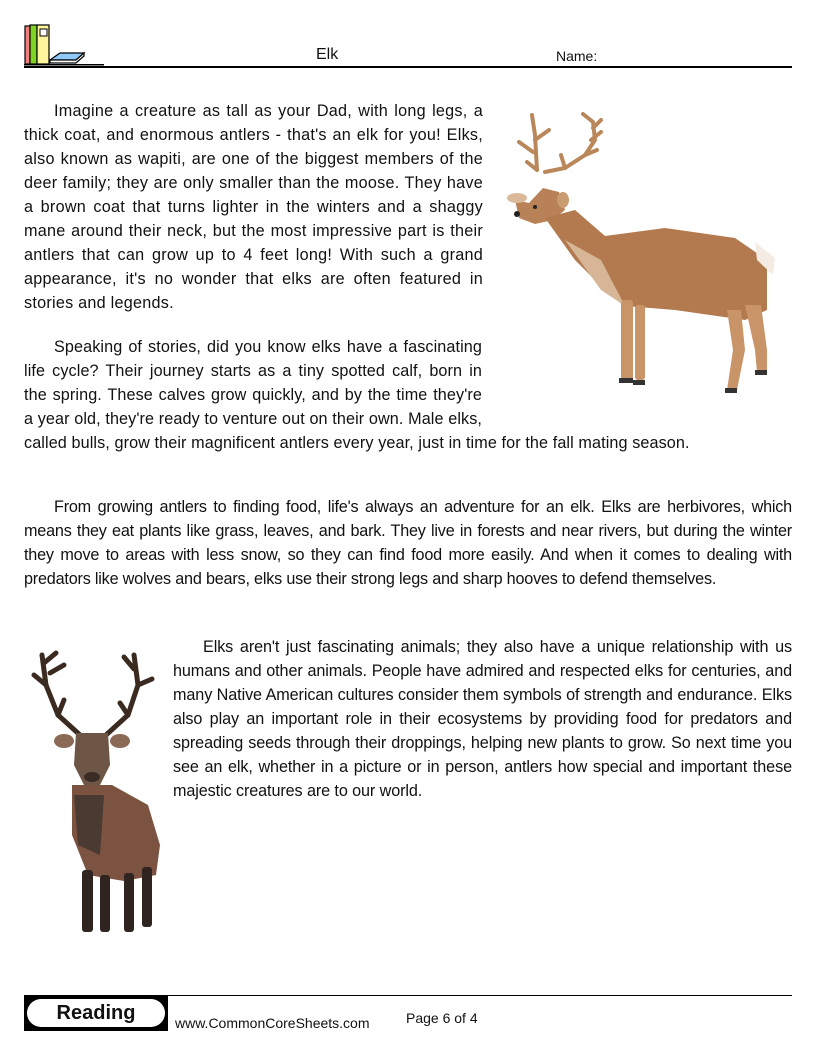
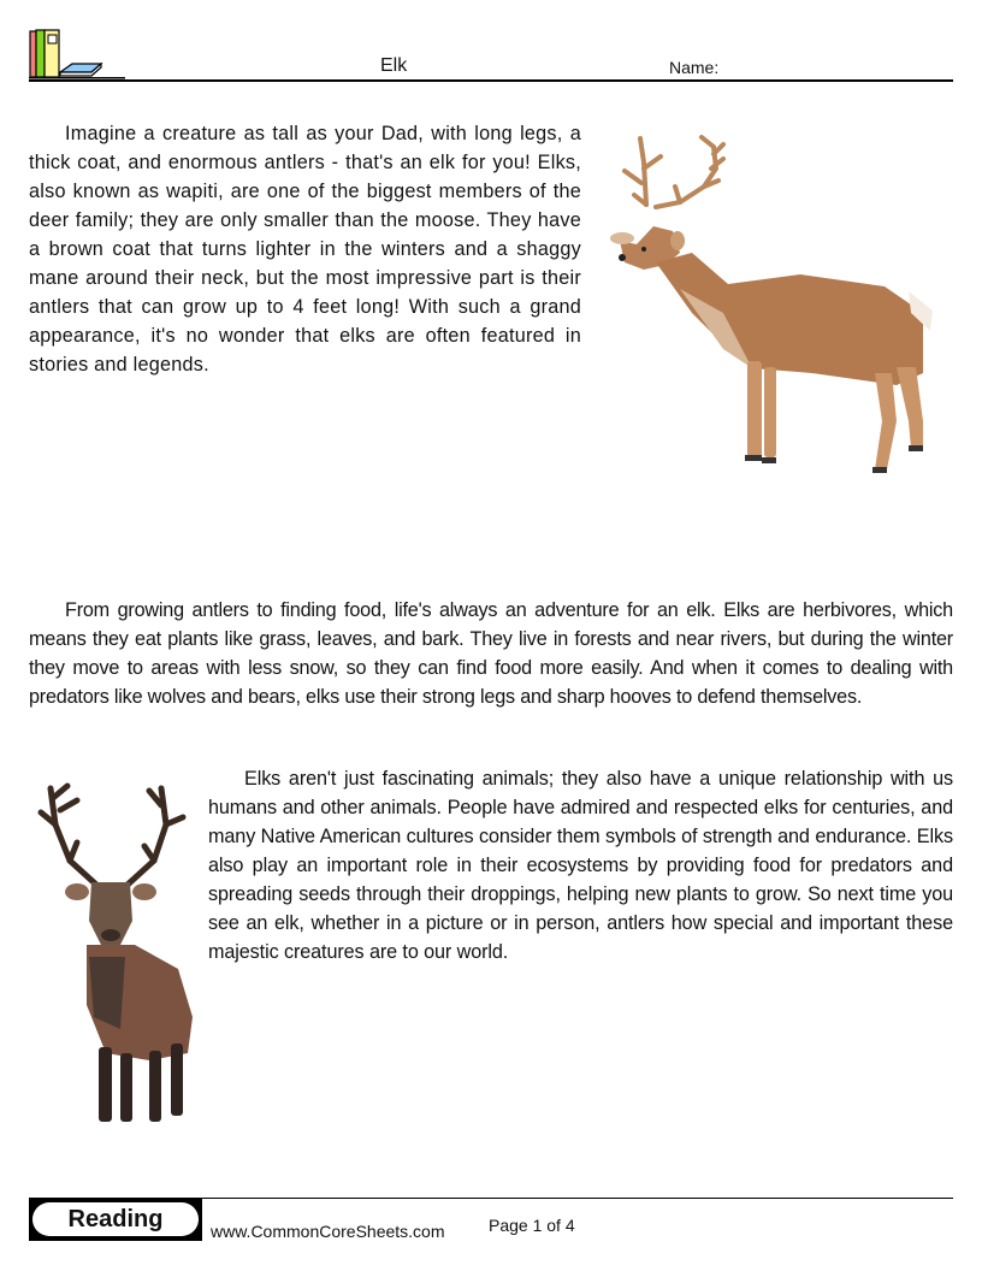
  Elk
  Name:
  Imagine a creature as tall as your Dad, with long legs, a thick coat, and enormous antlers - that's an elk for you! Elks, also known as wapiti, are one of the biggest members of the deer family; they are only smaller than the moose. They have a brown coat that turns lighter in the winters and a shaggy mane around their neck, but the most impressive part is their antlers that can grow up to 4 feet long! With such a grand appearance, it's no wonder that elks are often featured in stories and legends.
- Speaking of stories, did you know elks have a fascinating life cycle? Their journey starts as a tiny spotted calf, born in the spring. These calves grow quickly, and by the time they're a year old, they're ready to venture out on their own. Male elks, called bulls, grow their magnificent antlers every year, just in time for the fall mating season.
  From growing antlers to finding food, life's always an adventure for an elk. Elks are herbivores, which means they eat plants like grass, leaves, and bark. They live in forests and near rivers, but during the winter they move to areas with less snow, so they can find food more easily. And when it comes to dealing with predators like wolves and bears, elks use their strong legs and sharp hooves to defend themselves.
  Elks aren't just fascinating animals; they also have a unique relationship with us humans and other animals. People have admired and respected elks for centuries, and many Native American cultures consider them symbols of strength and endurance. Elks also play an important role in their ecosystems by providing food for predators and spreading seeds through their droppings, helping new plants to grow. So next time you see an elk, whether in a picture or in person, antlers how special and important these majestic creatures are to our world.
  Reading
  www.CommonCoreSheets.com
- Page 6 of 4
+ Page 1 of 4
